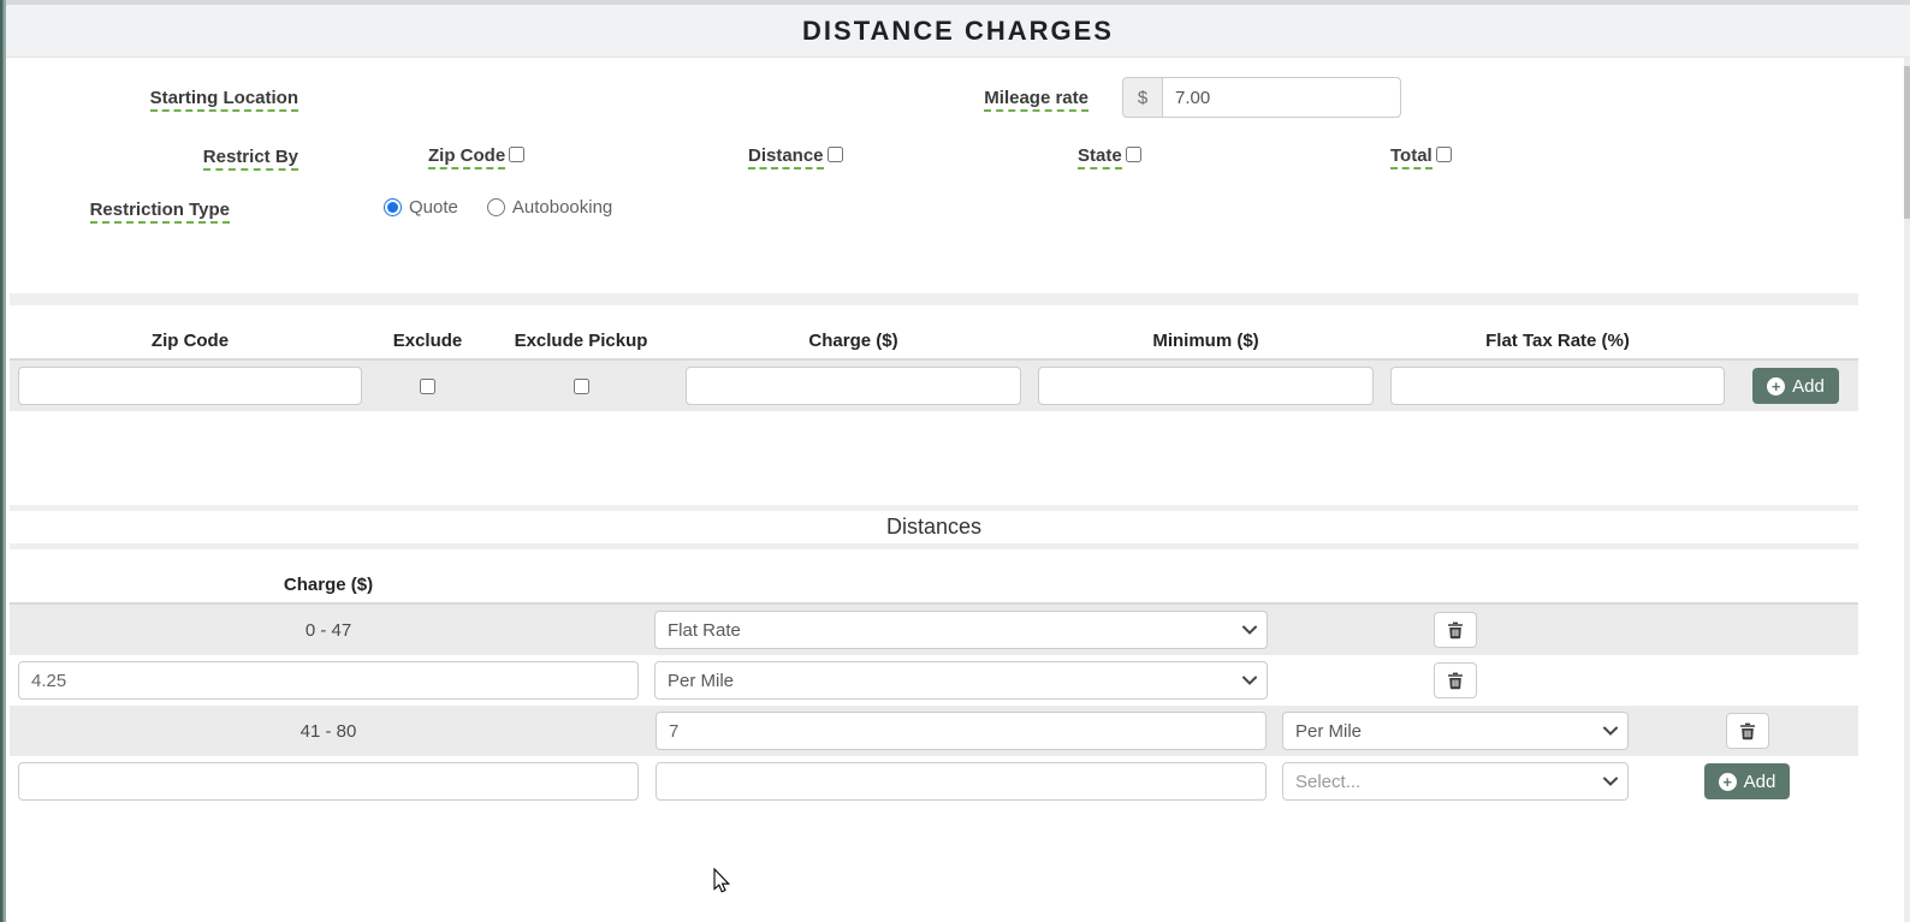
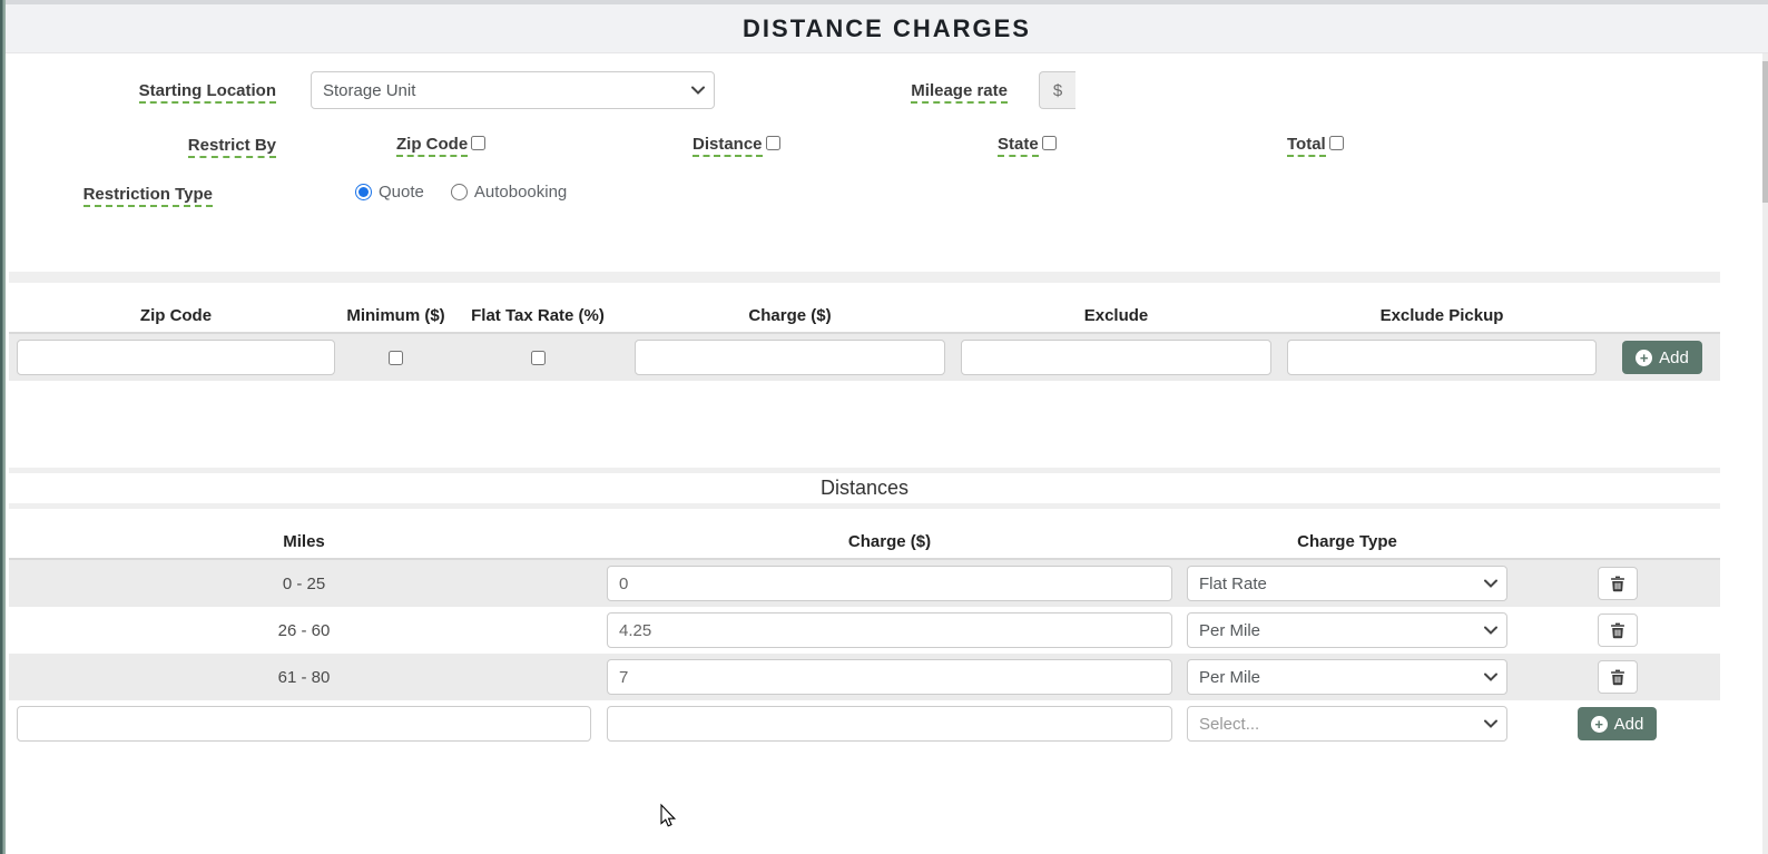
  DISTANCE CHARGES
  Starting Location
+ Storage Unit
  Mileage rate
  $
- 7.00
  Restrict By
  Zip Code
  Distance
  State
  Total
  Restriction Type
  Quote
  Autobooking
  Zip Code
- Exclude
+ Minimum ($)
- Exclude Pickup
+ Flat Tax Rate (%)
  Charge ($)
- Minimum ($)
+ Exclude
- Flat Tax Rate (%)
+ Exclude Pickup
  +
  Add
  Distances
+ Miles
  Charge ($)
+ Charge Type
- 0 - 47
+ 0 - 25
+ 0
  Flat Rate
+ 26 - 60
  4.25
  Per Mile
- 41 - 80
+ 61 - 80
  7
  Per Mile
  Select...
  +
  Add
